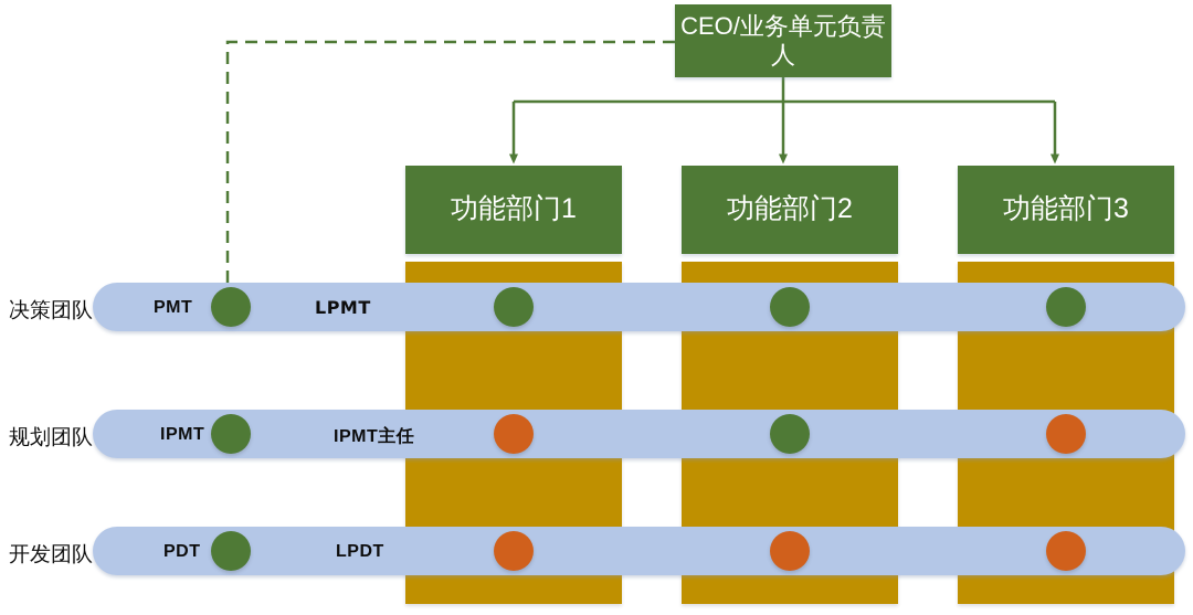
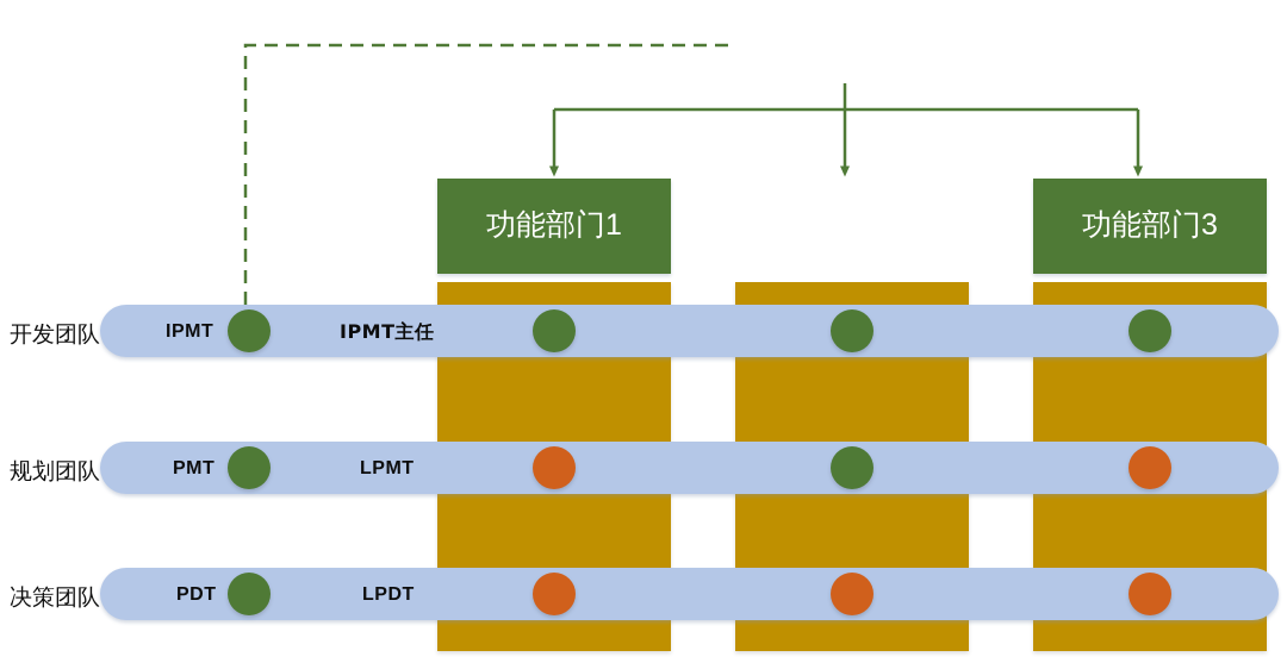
- CEO/业务单元负责人
  功能部门1
- 功能部门2
  功能部门3
- 决策团队
+ 开发团队
- PMT
+ IPMT
- LPMT
+ IPMT主任
  规划团队
- IPMT
+ PMT
- IPMT主任
+ LPMT
- 开发团队
+ 决策团队
  PDT
  LPDT
